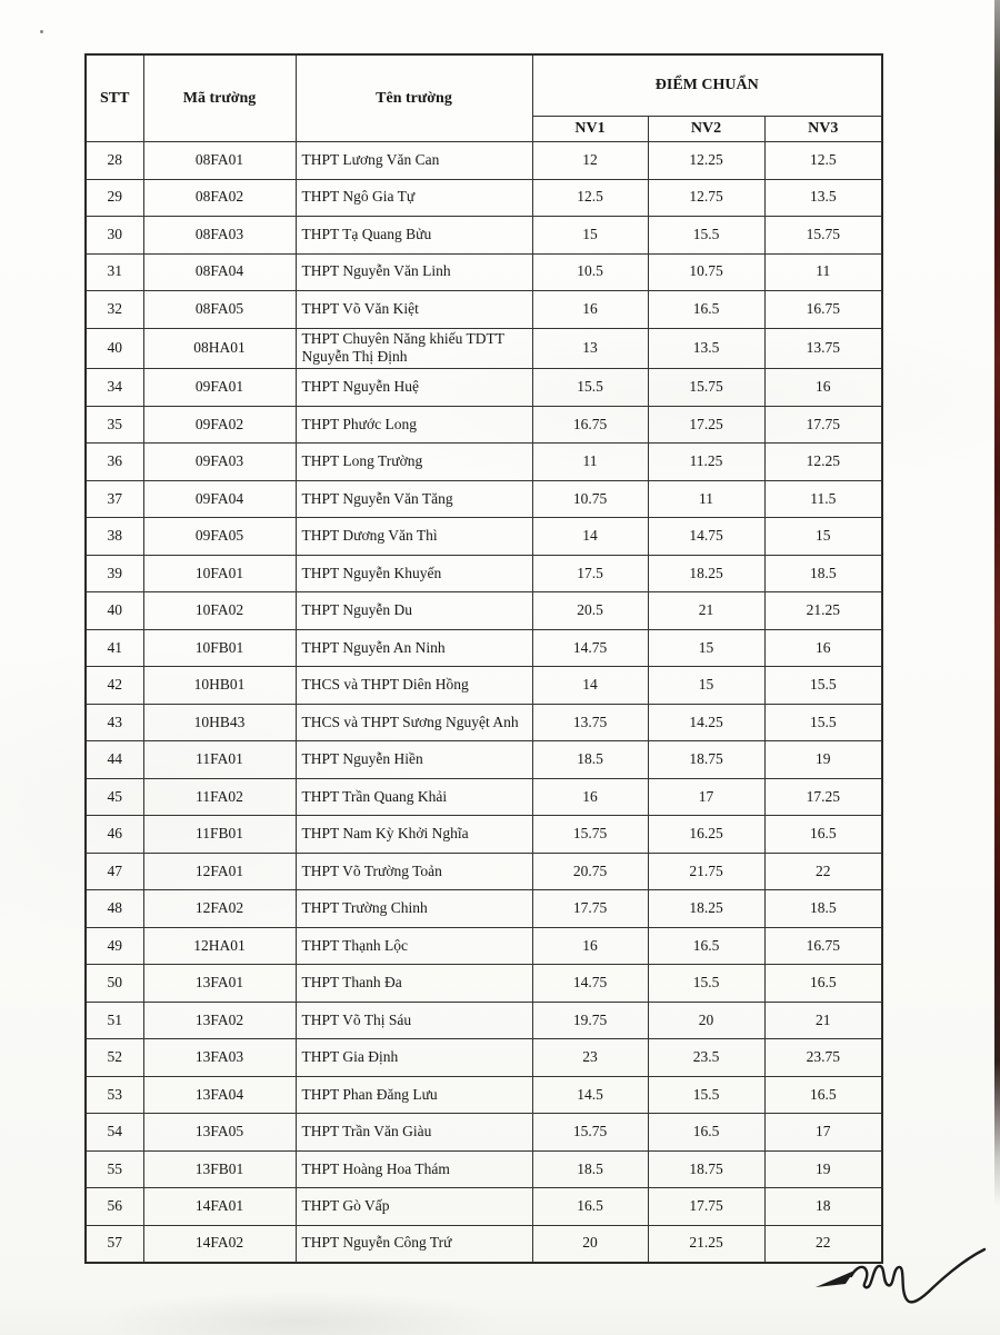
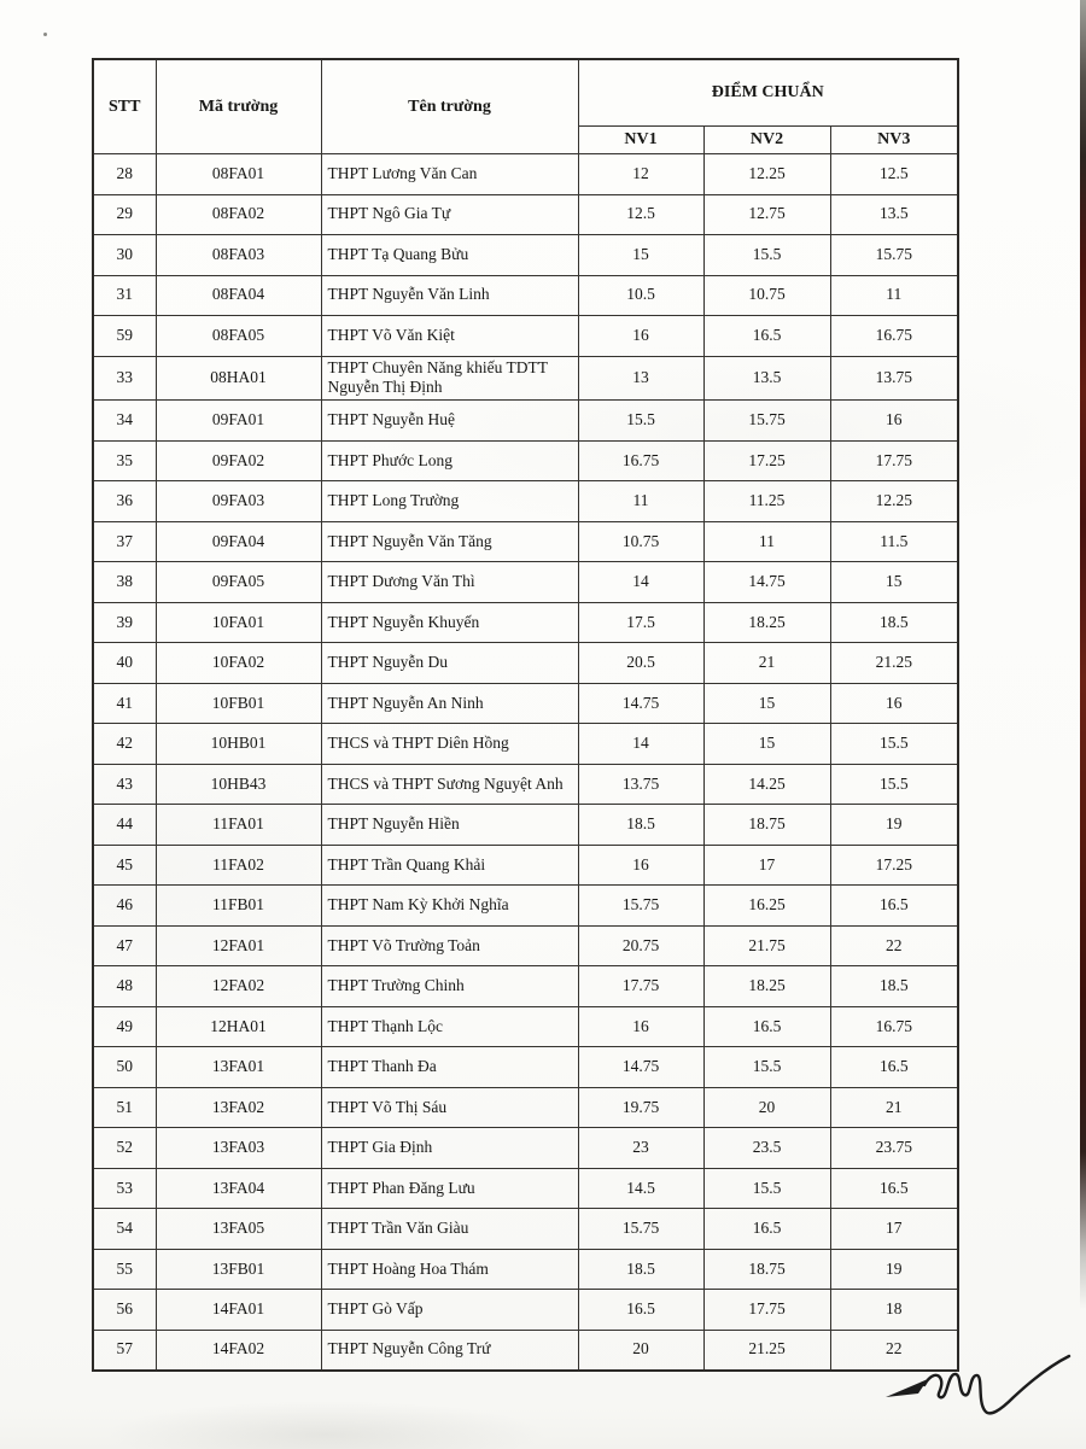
  STT	Mã trường	Tên trường	ĐIỂM CHUẨN
  NV1	NV2	NV3
  28	08FA01	THPT Lương Văn Can	12	12.25	12.5
  29	08FA02	THPT Ngô Gia Tự	12.5	12.75	13.5
  30	08FA03	THPT Tạ Quang Bửu	15	15.5	15.75
  31	08FA04	THPT Nguyễn Văn Linh	10.5	10.75	11
- 32	08FA05	THPT Võ Văn Kiệt	16	16.5	16.75
+ 59	08FA05	THPT Võ Văn Kiệt	16	16.5	16.75
- 40	08HA01	THPT Chuyên Năng khiếu TDTT Nguyễn Thị Định	13	13.5	13.75
+ 33	08HA01	THPT Chuyên Năng khiếu TDTT Nguyễn Thị Định	13	13.5	13.75
  34	09FA01	THPT Nguyễn Huệ	15.5	15.75	16
  35	09FA02	THPT Phước Long	16.75	17.25	17.75
  36	09FA03	THPT Long Trường	11	11.25	12.25
  37	09FA04	THPT Nguyễn Văn Tăng	10.75	11	11.5
  38	09FA05	THPT Dương Văn Thì	14	14.75	15
  39	10FA01	THPT Nguyễn Khuyến	17.5	18.25	18.5
  40	10FA02	THPT Nguyễn Du	20.5	21	21.25
  41	10FB01	THPT Nguyễn An Ninh	14.75	15	16
  42	10HB01	THCS và THPT Diên Hồng	14	15	15.5
  43	10HB43	THCS và THPT Sương Nguyệt Anh	13.75	14.25	15.5
  44	11FA01	THPT Nguyễn Hiền	18.5	18.75	19
  45	11FA02	THPT Trần Quang Khải	16	17	17.25
  46	11FB01	THPT Nam Kỳ Khởi Nghĩa	15.75	16.25	16.5
  47	12FA01	THPT Võ Trường Toản	20.75	21.75	22
  48	12FA02	THPT Trường Chinh	17.75	18.25	18.5
  49	12HA01	THPT Thạnh Lộc	16	16.5	16.75
  50	13FA01	THPT Thanh Đa	14.75	15.5	16.5
  51	13FA02	THPT Võ Thị Sáu	19.75	20	21
  52	13FA03	THPT Gia Định	23	23.5	23.75
  53	13FA04	THPT Phan Đăng Lưu	14.5	15.5	16.5
  54	13FA05	THPT Trần Văn Giàu	15.75	16.5	17
  55	13FB01	THPT Hoàng Hoa Thám	18.5	18.75	19
  56	14FA01	THPT Gò Vấp	16.5	17.75	18
  57	14FA02	THPT Nguyễn Công Trứ	20	21.25	22
